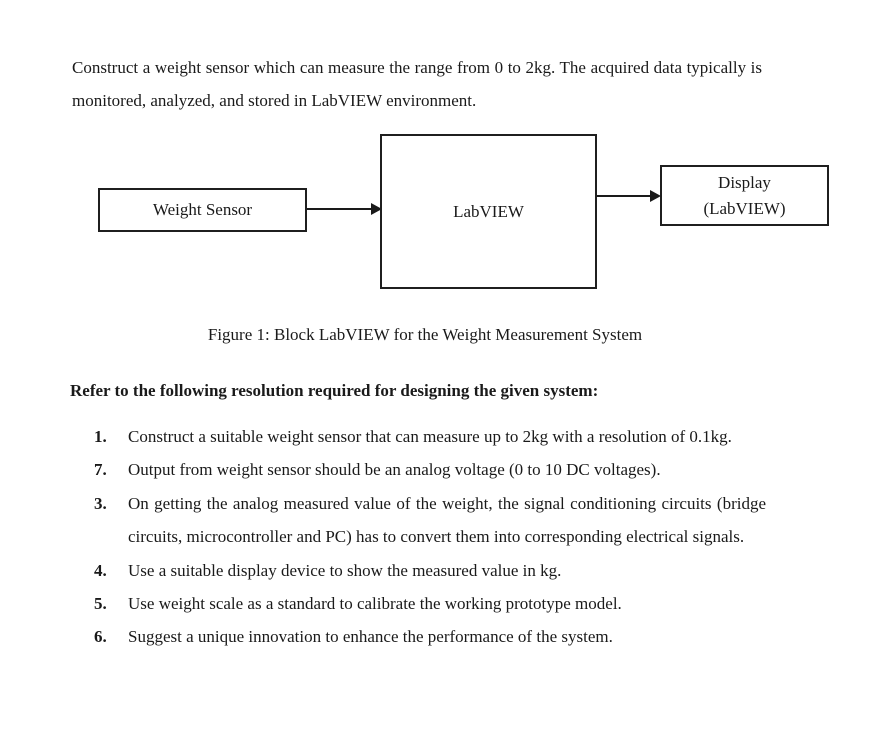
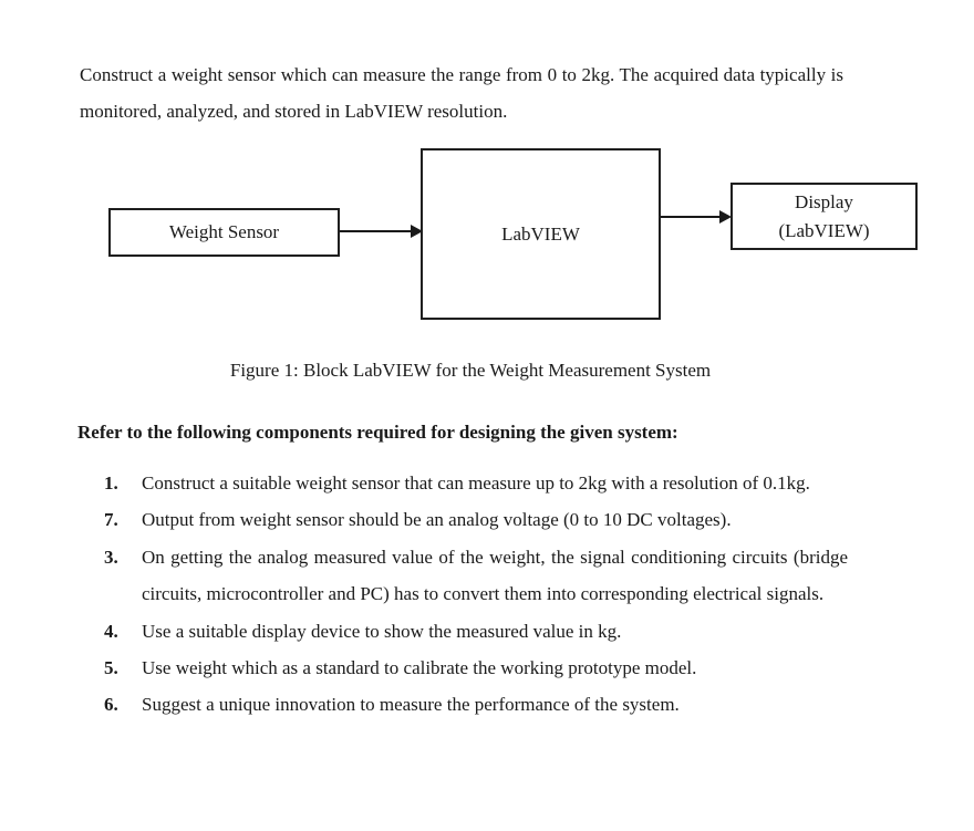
- Construct a weight sensor which can measure the range from 0 to 2kg. The acquired data typically is monitored, analyzed, and stored in LabVIEW environment.
+ Construct a weight sensor which can measure the range from 0 to 2kg. The acquired data typically is monitored, analyzed, and stored in LabVIEW resolution.
  Weight Sensor
  LabVIEW
  Display
  (LabVIEW)
  Figure 1: Block LabVIEW for the Weight Measurement System
- Refer to the following resolution required for designing the given system:
+ Refer to the following components required for designing the given system:
  1.
  Construct a suitable weight sensor that can measure up to 2kg with a resolution of 0.1kg.
  7.
  Output from weight sensor should be an analog voltage (0 to 10 DC voltages).
  3.
  On getting the analog measured value of the weight, the signal conditioning circuits (bridge circuits, microcontroller and PC) has to convert them into corresponding electrical signals.
  4.
  Use a suitable display device to show the measured value in kg.
  5.
- Use weight scale as a standard to calibrate the working prototype model.
+ Use weight which as a standard to calibrate the working prototype model.
  6.
- Suggest a unique innovation to enhance the performance of the system.
+ Suggest a unique innovation to measure the performance of the system.
